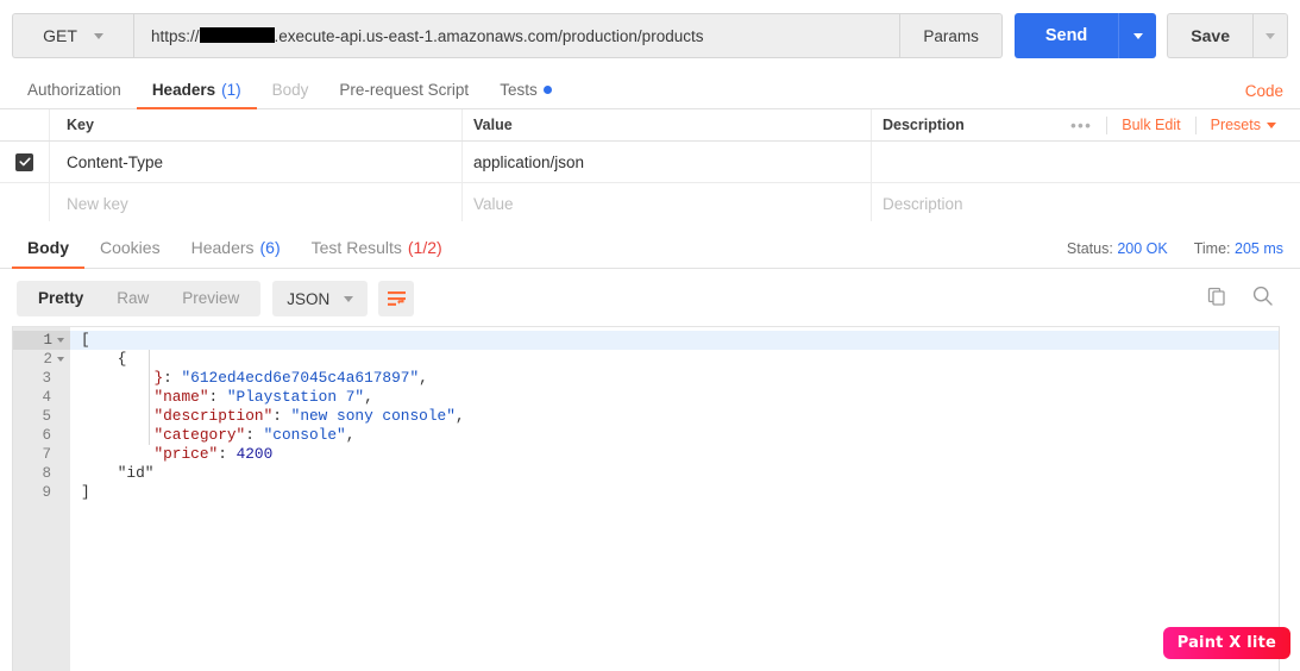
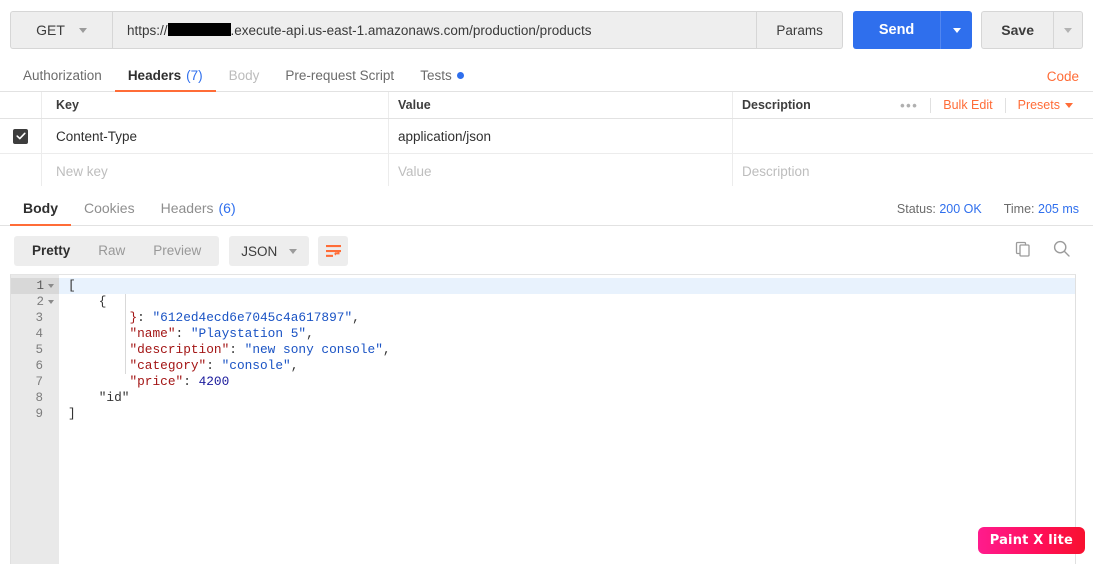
  GET
  https://
  .execute-api.us-east-1.amazonaws.com/production/products
  Params
  Send
  Save
  Authorization
  Headers
- (1)
+ (7)
  Body
  Pre-request Script
  Tests
  Code
  Key
  Value
  Description
  •••
  Bulk Edit
  Presets
  Content-Type
  application/json
  New key
  Value
  Description
  Body
  Cookies
  Headers
  (6)
- Test Results
- (1/2)
  Status: 200 OK
  Time: 205 ms
  Pretty
  Raw
  Preview
  JSON
  1
  2
  3
  4
  5
  6
  7
  8
  9
  [
  {
  }: "612ed4ecd6e7045c4a617897",
- "name": "Playstation 7",
+ "name": "Playstation 5",
  "description": "new sony console",
  "category": "console",
  "price": 4200
  "id"
  ]
  Paint X lite
